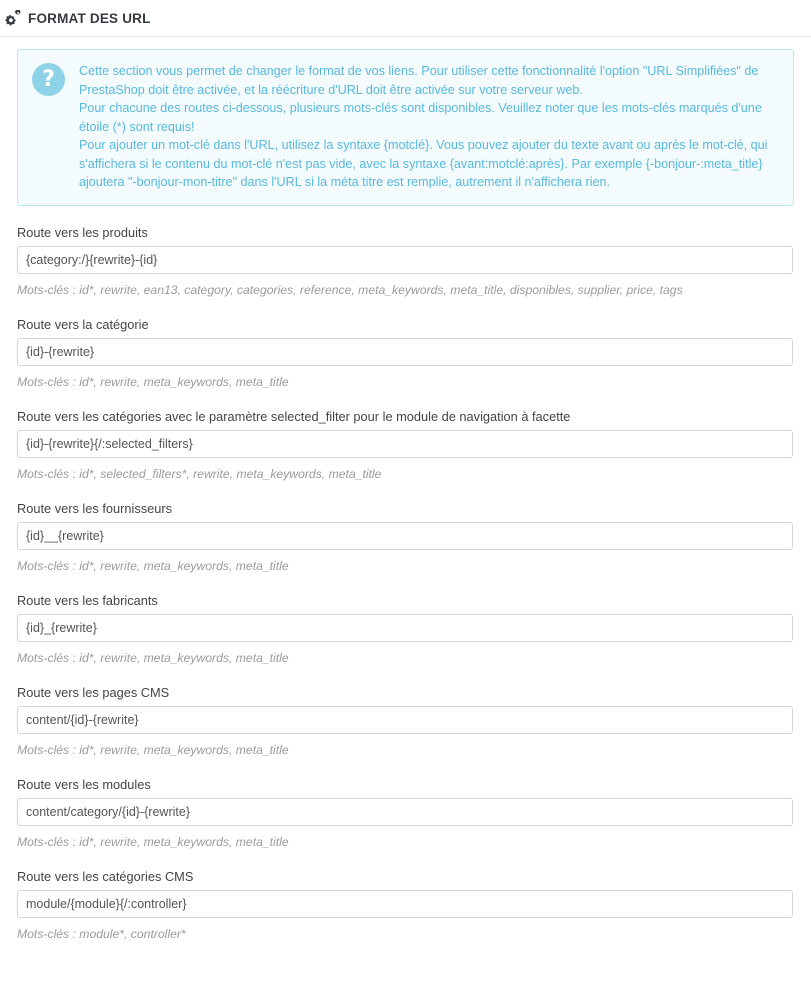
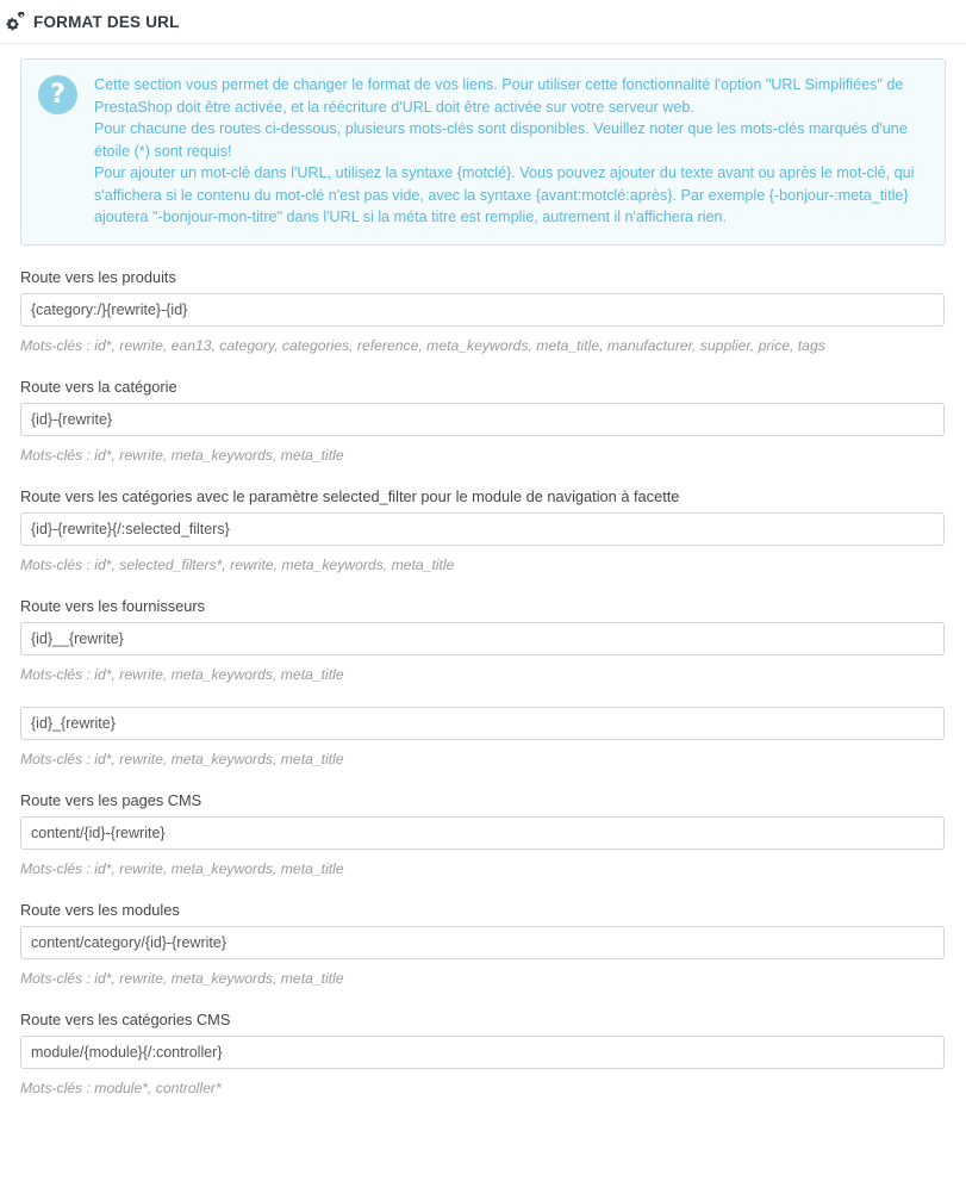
  FORMAT DES URL
  ?
  Cette section vous permet de changer le format de vos liens. Pour utiliser cette fonctionnalité l'option "URL Simplifiées" de PrestaShop doit être activée, et la réécriture d'URL doit être activée sur votre serveur web.
  Pour chacune des routes ci-dessous, plusieurs mots-clés sont disponibles. Veuillez noter que les mots-clés marqués d'une étoile (*) sont requis!
  Pour ajouter un mot-clé dans l'URL, utilisez la syntaxe {motclé}. Vous pouvez ajouter du texte avant ou après le mot-clé, qui s'affichera si le contenu du mot-clé n'est pas vide, avec la syntaxe {avant:motclé:après}. Par exemple {-bonjour-:meta_title} ajoutera "-bonjour-mon-titre" dans l'URL si la méta titre est remplie, autrement il n'affichera rien.
  Route vers les produits
  {category:/}{rewrite}-{id}
- Mots-clés : id*, rewrite, ean13, category, categories, reference, meta_keywords, meta_title, disponibles, supplier, price, tags
+ Mots-clés : id*, rewrite, ean13, category, categories, reference, meta_keywords, meta_title, manufacturer, supplier, price, tags
  Route vers la catégorie
  {id}-{rewrite}
  Mots-clés : id*, rewrite, meta_keywords, meta_title
  Route vers les catégories avec le paramètre selected_filter pour le module de navigation à facette
  {id}-{rewrite}{/:selected_filters}
  Mots-clés : id*, selected_filters*, rewrite, meta_keywords, meta_title
  Route vers les fournisseurs
  {id}__{rewrite}
  Mots-clés : id*, rewrite, meta_keywords, meta_title
- Route vers les fabricants
  {id}_{rewrite}
  Mots-clés : id*, rewrite, meta_keywords, meta_title
  Route vers les pages CMS
  content/{id}-{rewrite}
  Mots-clés : id*, rewrite, meta_keywords, meta_title
  Route vers les modules
  content/category/{id}-{rewrite}
  Mots-clés : id*, rewrite, meta_keywords, meta_title
  Route vers les catégories CMS
  module/{module}{/:controller}
  Mots-clés : module*, controller*
